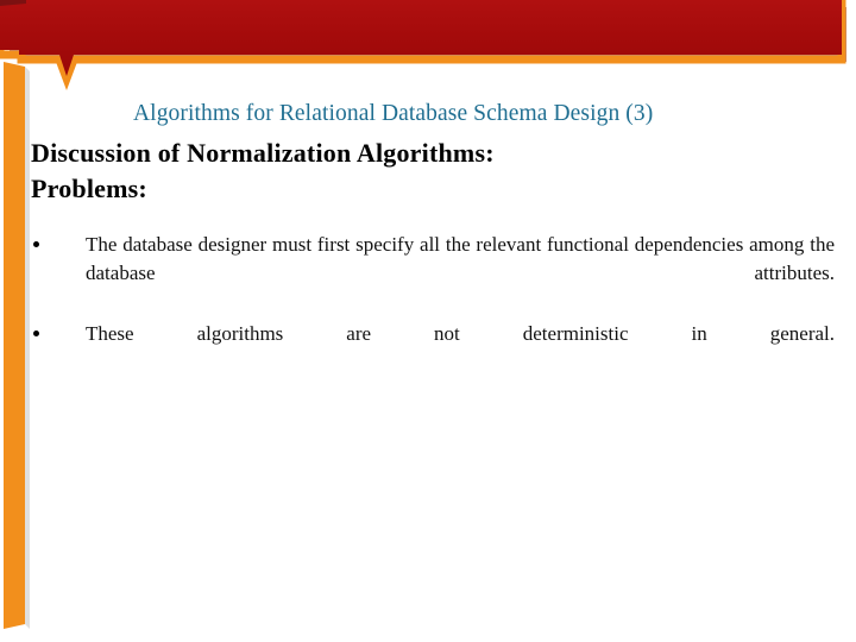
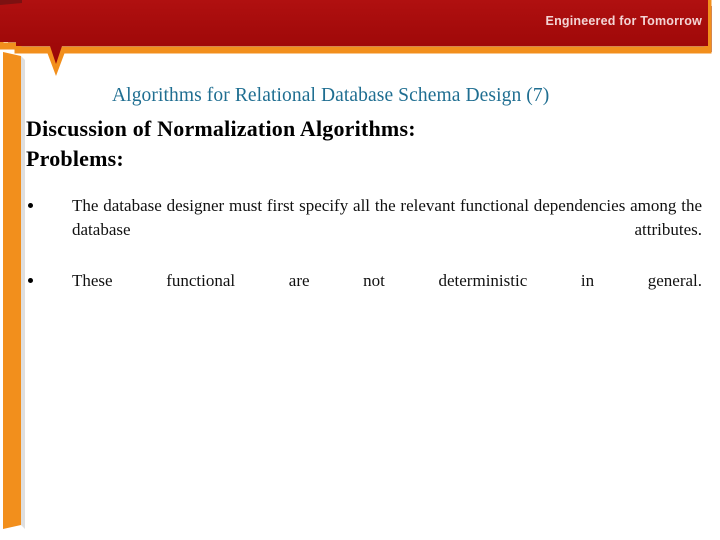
+ Engineered for Tomorrow
- Algorithms for Relational Database Schema Design (3)
+ Algorithms for Relational Database Schema Design (7)
  Discussion of Normalization Algorithms:
  Problems:
  The database designer must first specify all the relevant functional dependencies among the database attributes.
- These algorithms are not deterministic in general.
+ These functional are not deterministic in general.
